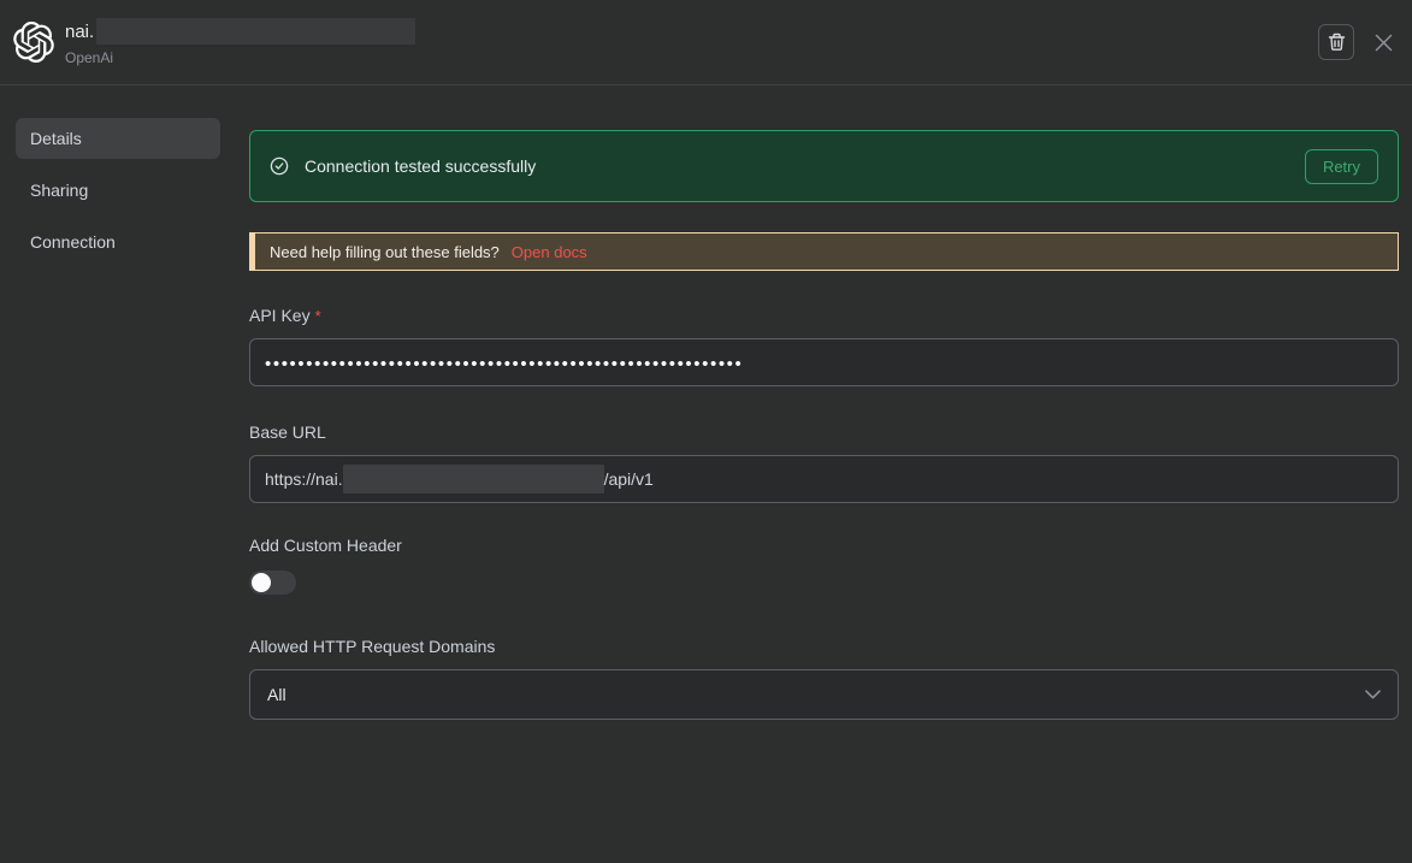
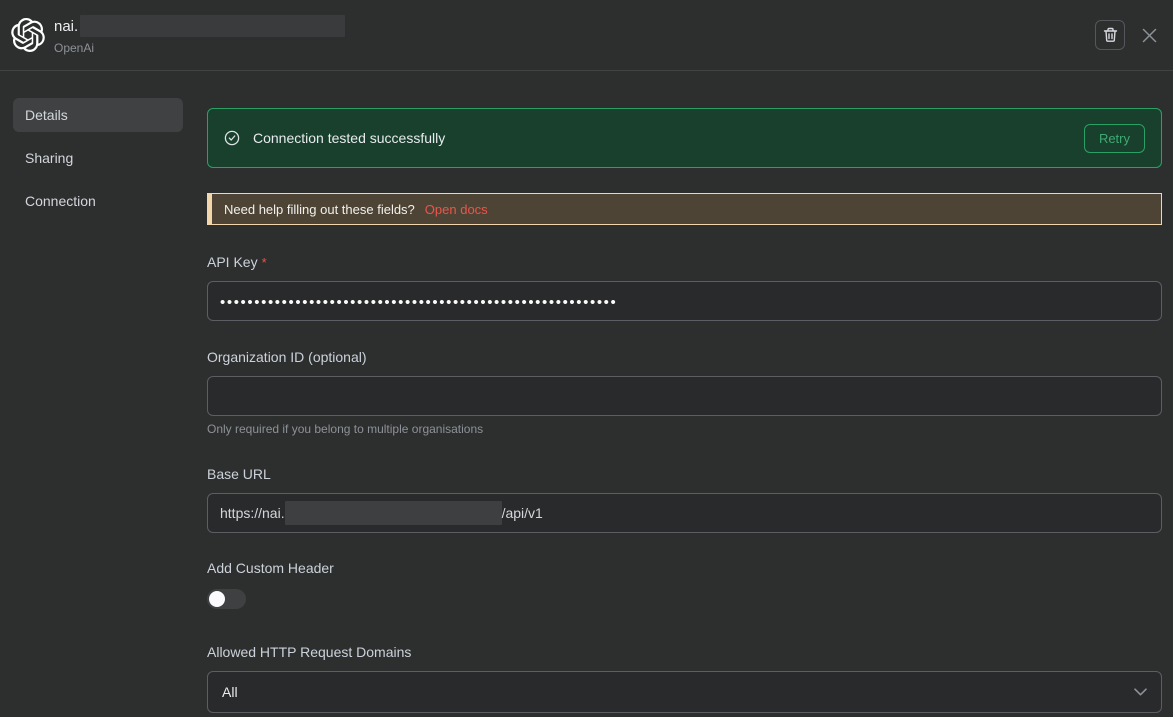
  nai.
  OpenAi
  Details
  Sharing
  Connection
  Connection tested successfully
  Retry
  Need help filling out these fields?
  Open docs
  API Key
  *
  ••••••••••••••••••••••••••••••••••••••••••••••••••••••••••
+ Organization ID (optional)
+ Only required if you belong to multiple organisations
  Base URL
  https://nai.
  /api/v1
  Add Custom Header
  Allowed HTTP Request Domains
  All
